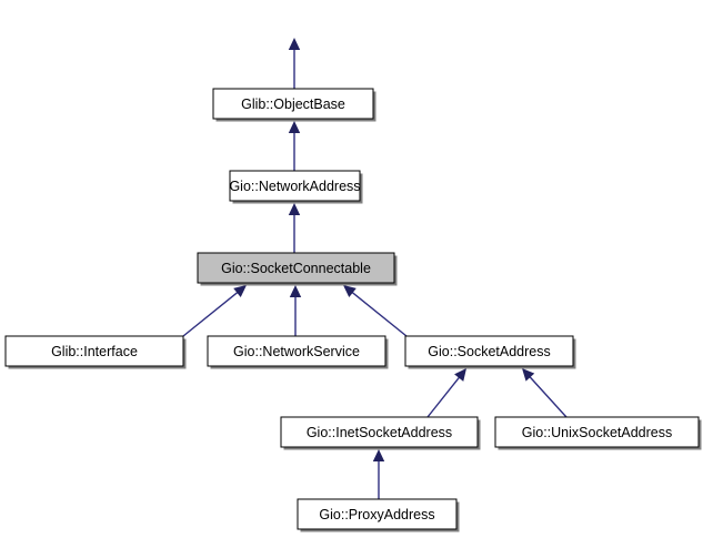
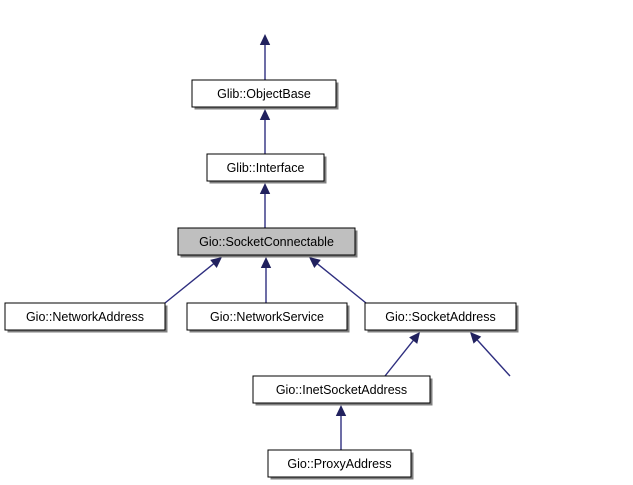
  Glib::ObjectBase
- Gio::NetworkAddress
+ Glib::Interface
  Gio::SocketConnectable
- Glib::Interface
+ Gio::NetworkAddress
  Gio::NetworkService
  Gio::SocketAddress
  Gio::InetSocketAddress
- Gio::UnixSocketAddress
  Gio::ProxyAddress
